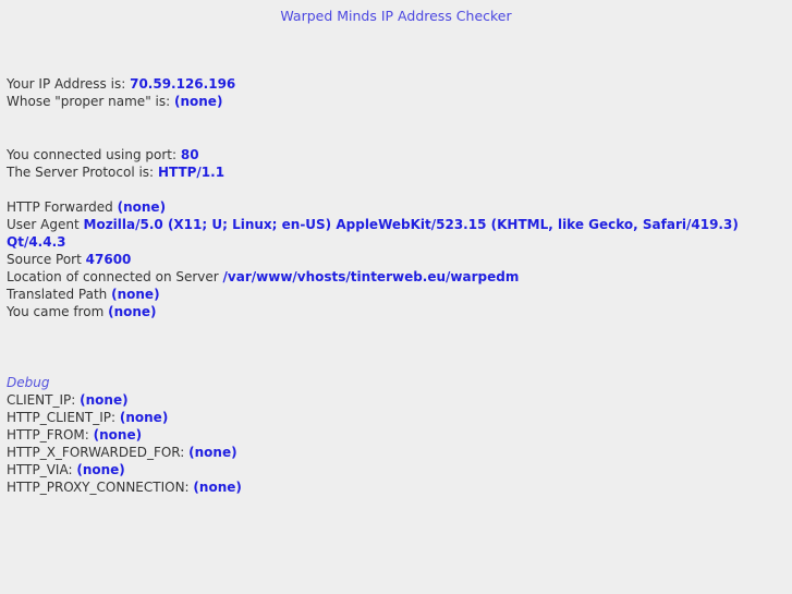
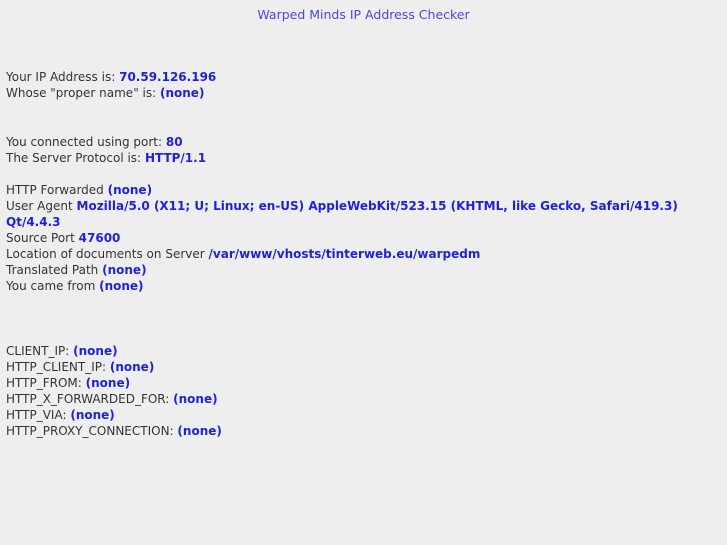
  Warped Minds IP Address Checker
  Your IP Address is: 70.59.126.196
  Whose "proper name" is: (none)
  You connected using port: 80
  The Server Protocol is: HTTP/1.1
  HTTP Forwarded (none)
  User Agent Mozilla/5.0 (X11; U; Linux; en-US) AppleWebKit/523.15 (KHTML, like Gecko, Safari/419.3) Qt/4.4.3
  Source Port 47600
- Location of connected on Server /var/www/vhosts/tinterweb.eu/warpedm
+ Location of documents on Server /var/www/vhosts/tinterweb.eu/warpedm
  Translated Path (none)
  You came from (none)
- Debug
  CLIENT_IP: (none)
  HTTP_CLIENT_IP: (none)
  HTTP_FROM: (none)
  HTTP_X_FORWARDED_FOR: (none)
  HTTP_VIA: (none)
  HTTP_PROXY_CONNECTION: (none)
